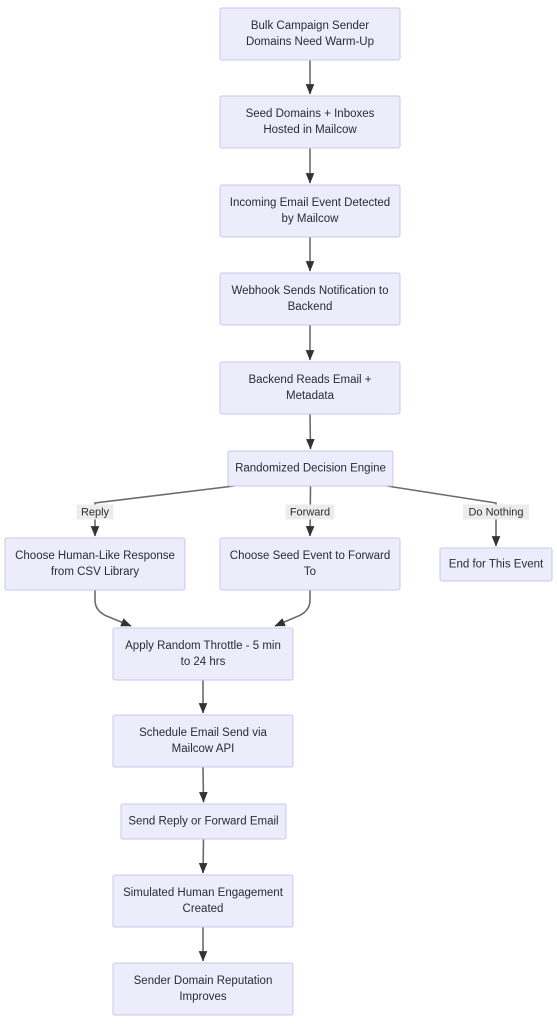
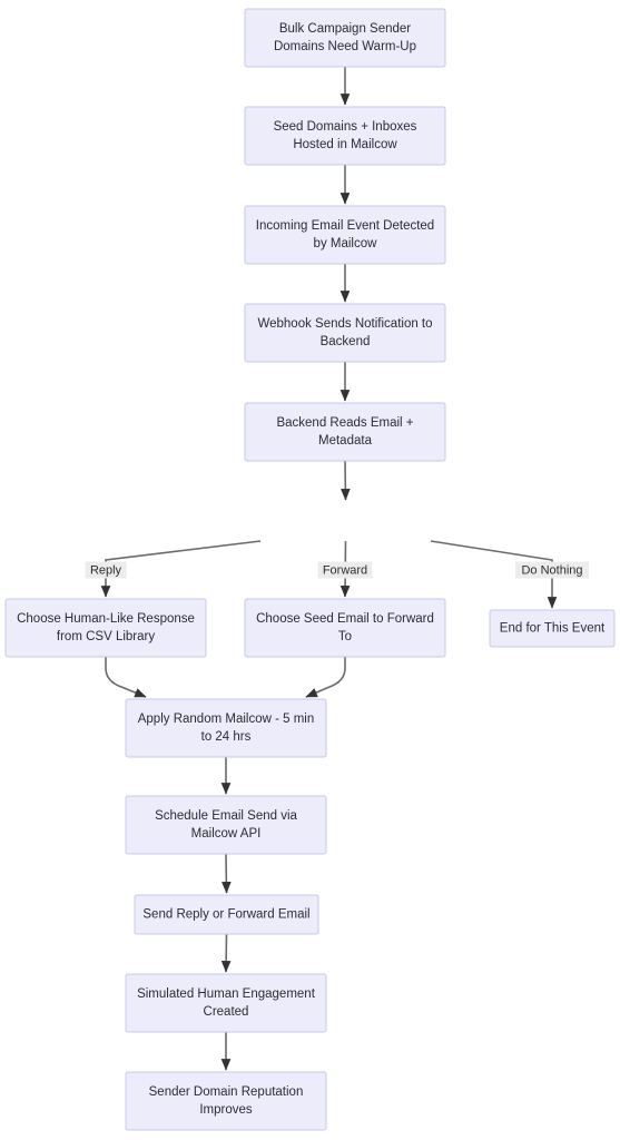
  Reply
  Forward
  Do Nothing
  Bulk Campaign Sender
  Domains Need Warm-Up
  Seed Domains + Inboxes
  Hosted in Mailcow
  Incoming Email Event Detected
  by Mailcow
  Webhook Sends Notification to
  Backend
  Backend Reads Email +
  Metadata
- Randomized Decision Engine
  Choose Human-Like Response
  from CSV Library
- Choose Seed Event to Forward
+ Choose Seed Email to Forward
  To
  End for This Event
- Apply Random Throttle - 5 min
+ Apply Random Mailcow - 5 min
  to 24 hrs
  Schedule Email Send via
  Mailcow API
  Send Reply or Forward Email
  Simulated Human Engagement
  Created
  Sender Domain Reputation
  Improves
